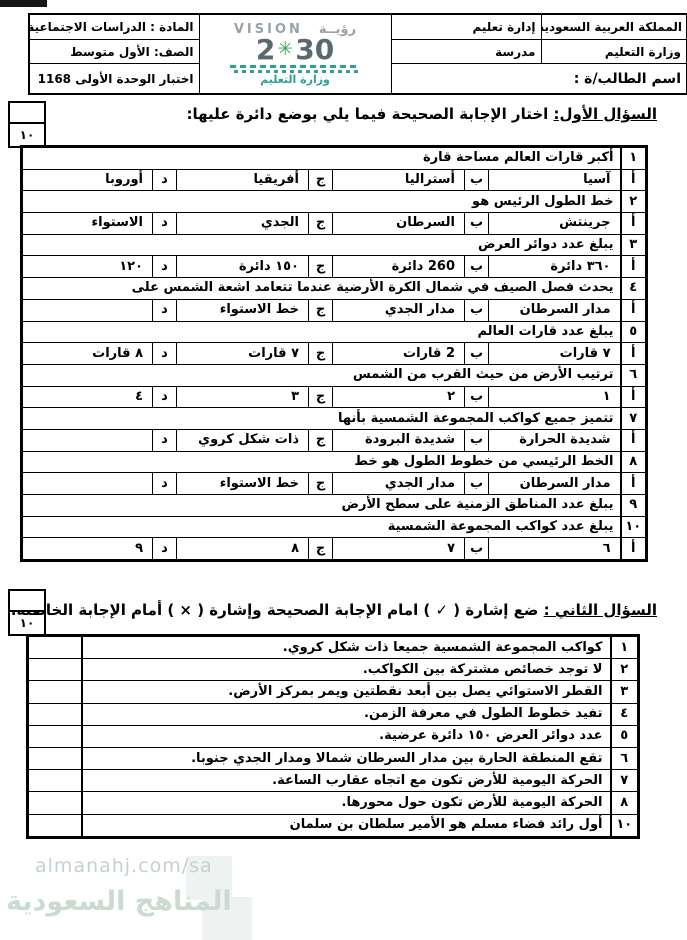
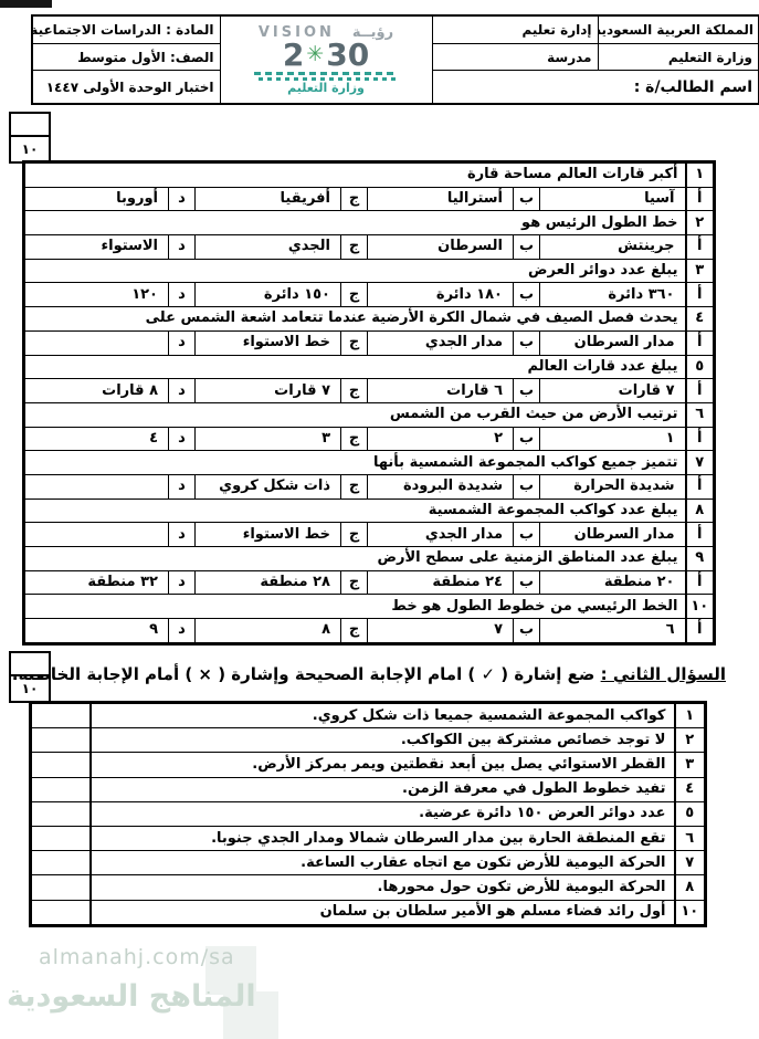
  المملكة العربية السعودية	إدارة تعليم	VISION رؤيــة 2 ✳ 30 وزارة التعليم	المادة : الدراسات الاجتماعية
  وزارة التعليم	مدرسة	الصف: الأول متوسط
- اسم الطالب/ة :	اختبار الوحدة الأولى 1168
+ اسم الطالب/ة :	اختبار الوحدة الأولى ١٤٤٧
- السؤال الأول: اختار الإجابة الصحيحة فيما يلي بوضع دائرة عليها:
  ١٠
  ١	أكبر قارات العالم مساحة قارة
  أ	آسيا	ب	أستراليا	ج	أفريقيا	د	أوروبا
  ٢	خط الطول الرئيس هو
  أ	جرينتش	ب	السرطان	ج	الجدي	د	الاستواء
  ٣	يبلغ عدد دوائر العرض
- أ	٣٦٠ دائرة	ب	260 دائرة	ج	١٥٠ دائرة	د	١٢٠
+ أ	٣٦٠ دائرة	ب	١٨٠ دائرة	ج	١٥٠ دائرة	د	١٢٠
  ٤	يحدث فصل الصيف في شمال الكرة الأرضية عندما تتعامد اشعة الشمس على
  أ	مدار السرطان	ب	مدار الجدي	ج	خط الاستواء	د
  ٥	يبلغ عدد قارات العالم
- أ	٧ قارات	ب	2 قارات	ج	٧ قارات	د	٨ قارات
+ أ	٧ قارات	ب	٦ قارات	ج	٧ قارات	د	٨ قارات
  ٦	ترتيب الأرض من حيث القرب من الشمس
  أ	١	ب	٢	ج	٣	د	٤
  ٧	تتميز جميع كواكب المجموعة الشمسية بأنها
  أ	شديدة الحرارة	ب	شديدة البرودة	ج	ذات شكل كروي	د
- ٨	الخط الرئيسي من خطوط الطول هو خط
+ ٨	يبلغ عدد كواكب المجموعة الشمسية
  أ	مدار السرطان	ب	مدار الجدي	ج	خط الاستواء	د
  ٩	يبلغ عدد المناطق الزمنية على سطح الأرض
+ أ	٢٠ منطقة	ب	٢٤ منطقة	ج	٢٨ منطقة	د	٣٢ منطقة
- ١٠	يبلغ عدد كواكب المجموعة الشمسية
+ ١٠	الخط الرئيسي من خطوط الطول هو خط
  أ	٦	ب	٧	ج	٨	د	٩
  السؤال الثاني : ضع إشارة ( ✓ ) امام الإجابة الصحيحة وإشارة ( × ) أمام الإجابة الخا
  ١٠
  ١	كواكب المجموعة الشمسية جميعا ذات شكل كروي.
  ٢	لا توجد خصائص مشتركة بين الكواكب.
  ٣	القطر الاستوائي يصل بين أبعد نقطتين ويمر بمركز الأرض.
  ٤	تفيد خطوط الطول في معرفة الزمن.
  ٥	عدد دوائر العرض ١٥٠ دائرة عرضية.
  ٦	تقع المنطقة الحارة بين مدار السرطان شمالا ومدار الجدي جنوبا.
  ٧	الحركة اليومية للأرض تكون مع اتجاه عقارب الساعة.
  ٨	الحركة اليومية للأرض تكون حول محورها.
  ١٠	أول رائد فضاء مسلم هو الأمير سلطان بن سلمان
  almanahj.com/sa
  المناهج السعودية
